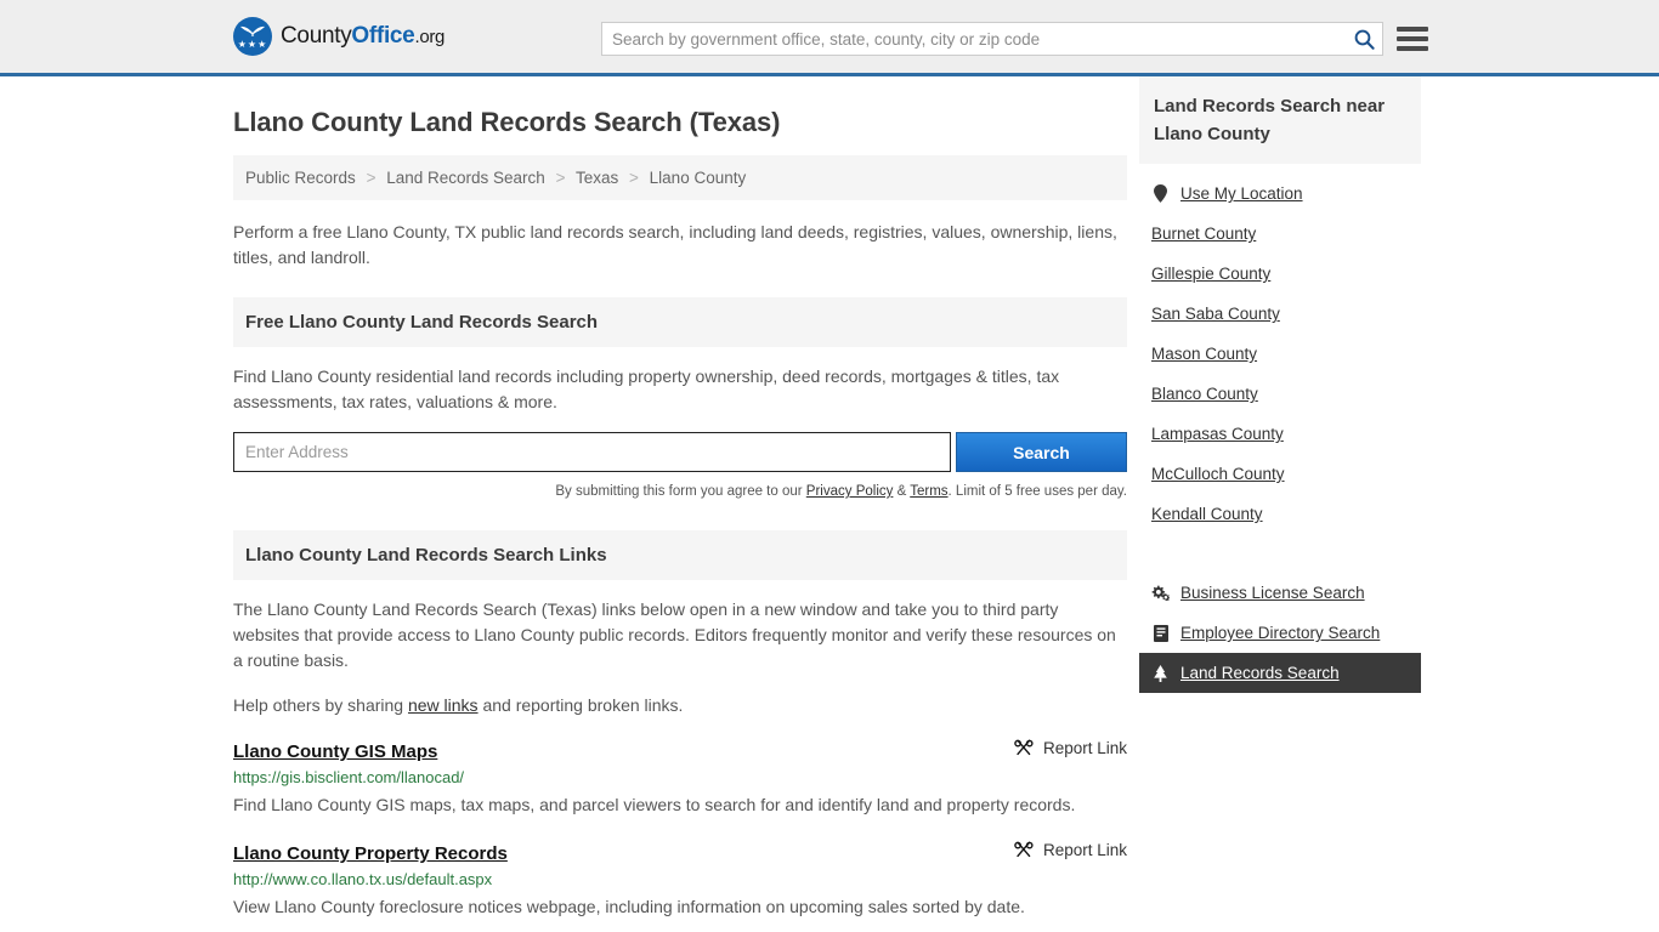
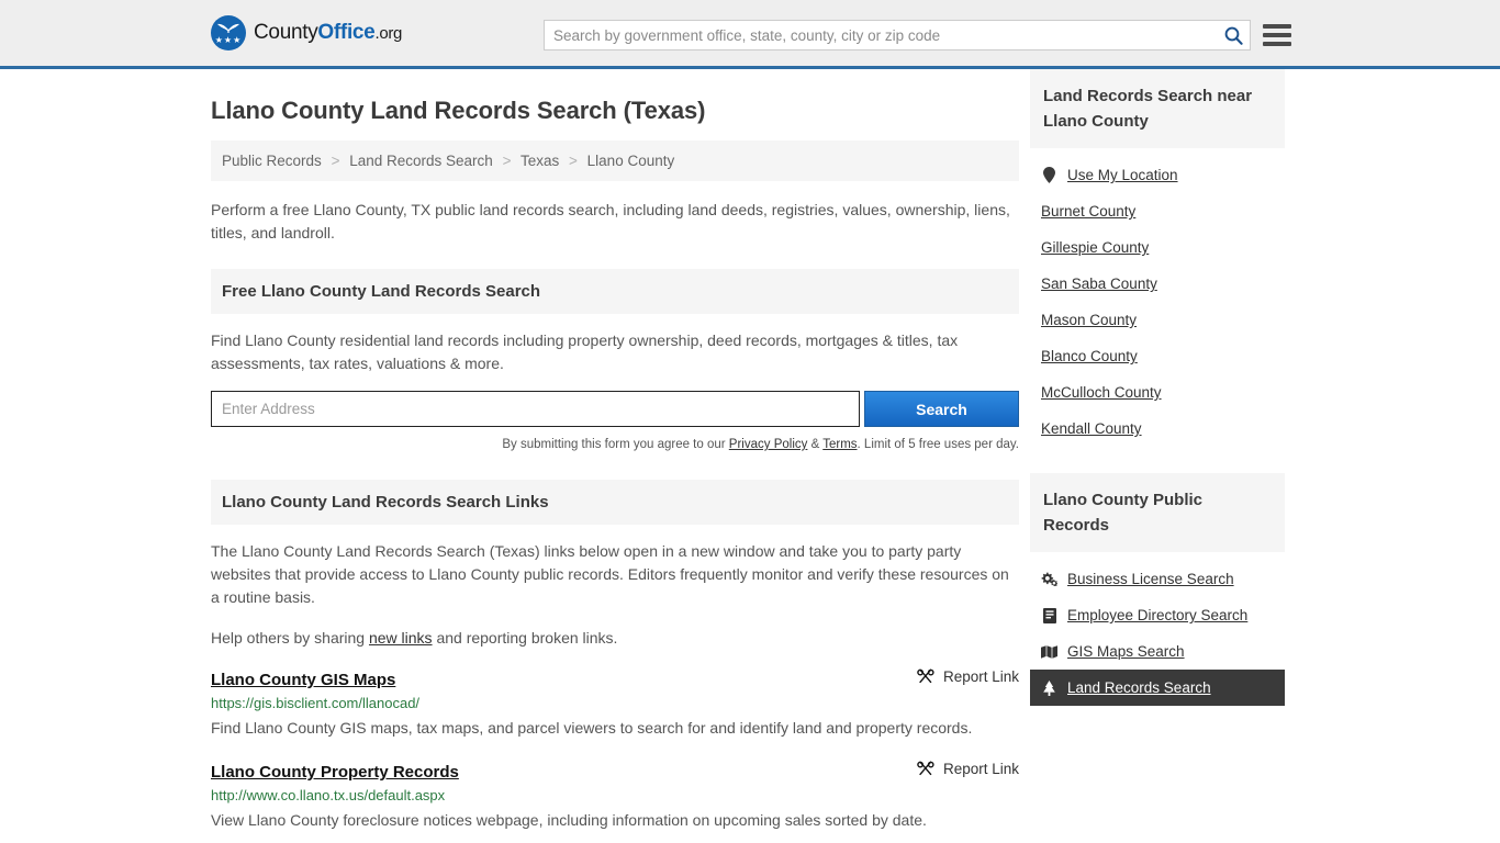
  ★★★
  CountyOffice.org
  Search by government office, state, county, city or zip code
  Llano County Land Records Search (Texas)
  Public Records > Land Records Search > Texas > Llano County
  Perform a free Llano County, TX public land records search, including land deeds, registries, values, ownership, liens, titles, and landroll.
  Free Llano County Land Records Search
  Find Llano County residential land records including property ownership, deed records, mortgages & titles, tax assessments, tax rates, valuations & more.
  Enter Address
  Search
  By submitting this form you agree to our Privacy Policy & Terms. Limit of 5 free uses per day.
  Llano County Land Records Search Links
- The Llano County Land Records Search (Texas) links below open in a new window and take you to third party websites that provide access to Llano County public records. Editors frequently monitor and verify these resources on a routine basis.
+ The Llano County Land Records Search (Texas) links below open in a new window and take you to party party websites that provide access to Llano County public records. Editors frequently monitor and verify these resources on a routine basis.
  Help others by sharing new links and reporting broken links.
  Llano County GIS Maps
  Report Link
  https://gis.bisclient.com/llanocad/
  Find Llano County GIS maps, tax maps, and parcel viewers to search for and identify land and property records.
  Llano County Property Records
  Report Link
  http://www.co.llano.tx.us/default.aspx
  View Llano County foreclosure notices webpage, including information on upcoming sales sorted by date.
  Land Records Search near Llano County
  Use My Location
  Burnet County
  Gillespie County
  San Saba County
  Mason County
  Blanco County
- Lampasas County
  McCulloch County
  Kendall County
+ Llano County Public Records
  Business License Search
  Employee Directory Search
+ GIS Maps Search
  Land Records Search
